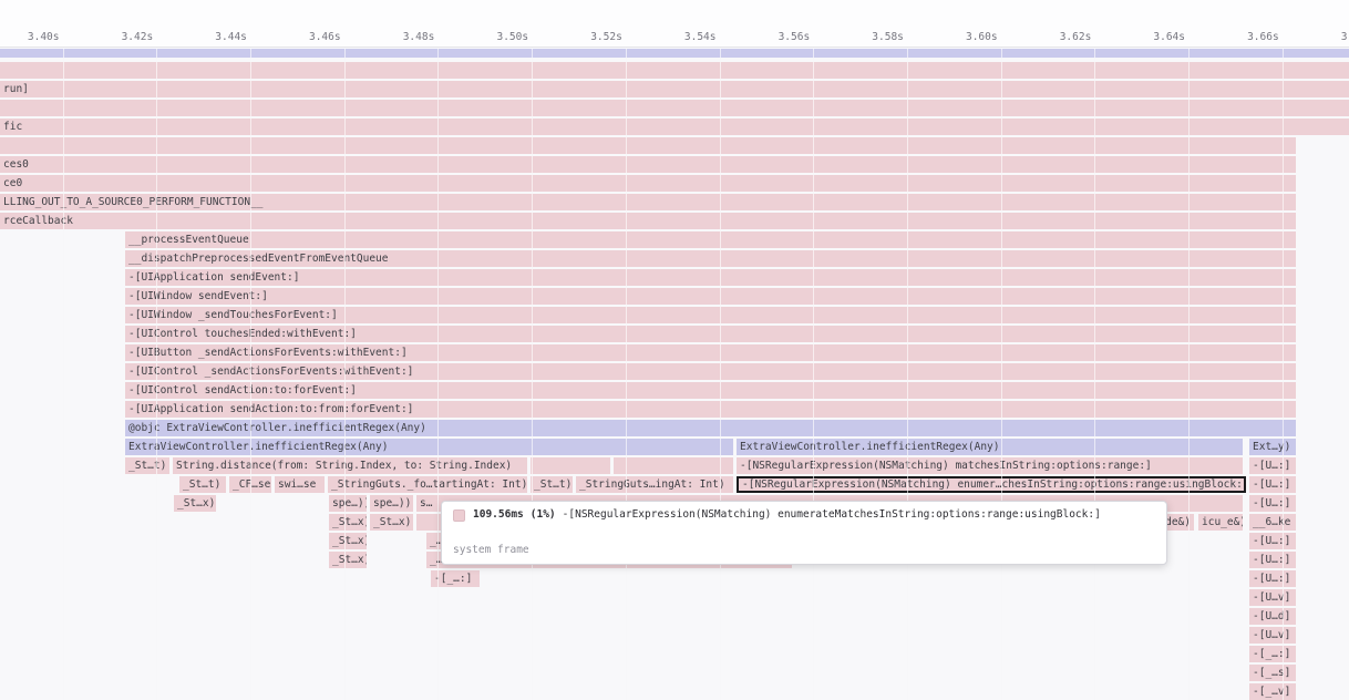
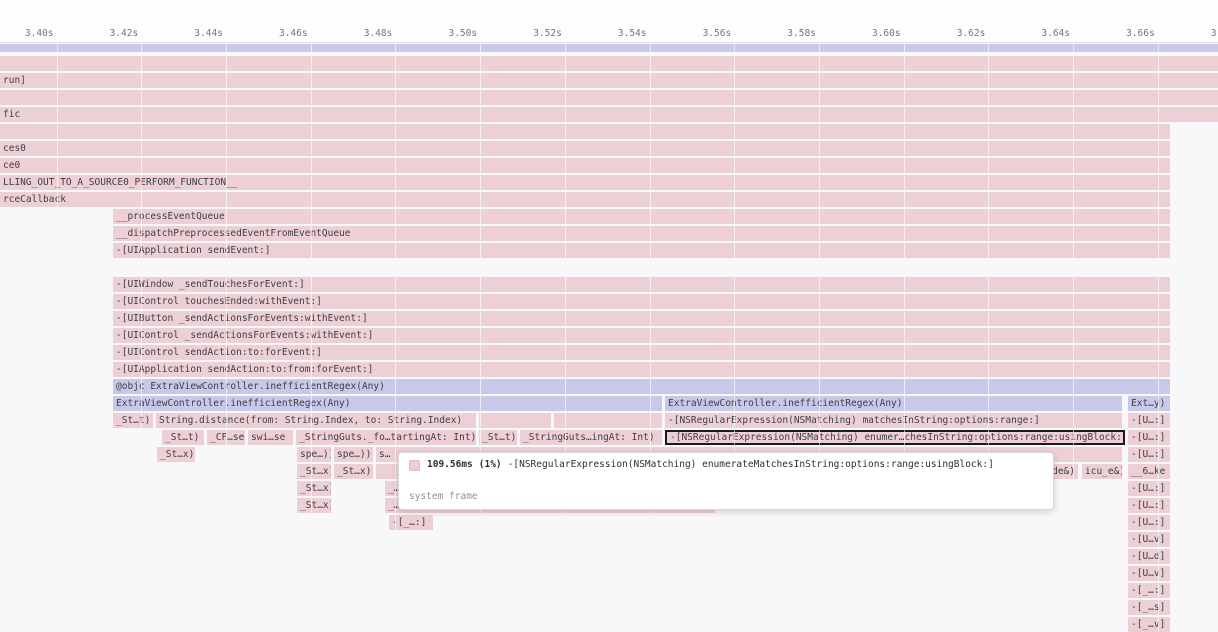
  3.40s
  3.42s
  3.44s
  3.46s
  3.48s
  3.50s
  3.52s
  3.54s
  3.56s
  3.58s
  3.60s
  3.62s
  3.64s
  3.66s
  run]
  fic
  ces0
  ce0
  LLING_OUT_TO_A_SOURCE0_PERFORM_FUNCTION__
  rceCallback
  __processEventQueue
  __dispatchPreprocessedEventFromEventQueue
  -[UIApplication sendEvent:]
- -[UIWindow sendEvent:]
  -[UIWindow _sendTouchesForEvent:]
  -[UIControl touchesEnded:withEvent:]
  -[UIButton _sendActionsForEvents:withEvent:]
  -[UIControl _sendActionsForEvents:withEvent:]
  -[UIControl sendAction:to:forEvent:]
  -[UIApplication sendAction:to:from:forEvent:]
  @objc ExtraViewController.inefficientRegex(Any)
  ExtraViewController.inefficientRegex(Any)
  ExtraViewController.inefficientRegex(Any)
  Ext…y)
  _St…t)
  String.distance(from: String.Index, to: String.Index)
  -[NSRegularExpression(NSMatching) matchesInString:options:range:]
  -[U…:]
  _St…t)
  _CF…se
  swi…se
  _StringGuts._fo…tartingAt: Int)
  _St…t)
  _StringGuts…ingAt: Int)
  -[NSRegularExpression(NSMatching) enumer…chesInString:options:range:usingBlock:]
  -[U…:]
  _St…x)
  spe…)
  spe…))
  s…
  -[U…:]
  _St…x
  _St…x)
  icu_e&
  __6…ke
  _St…x
  _…
  -[U…:]
  _St…x
  _…
  -[U…:]
  -[_…:]
  -[U…:]
  -[U…v]
  -[U…d]
  -[U…v]
  -[_…:]
  -[_…s]
  -[_…v]
  109.56ms
  (1%)
  -[NSRegularExpression(NSMatching) enumerateMatchesInString:options:range:usingBlock:]
  system frame
